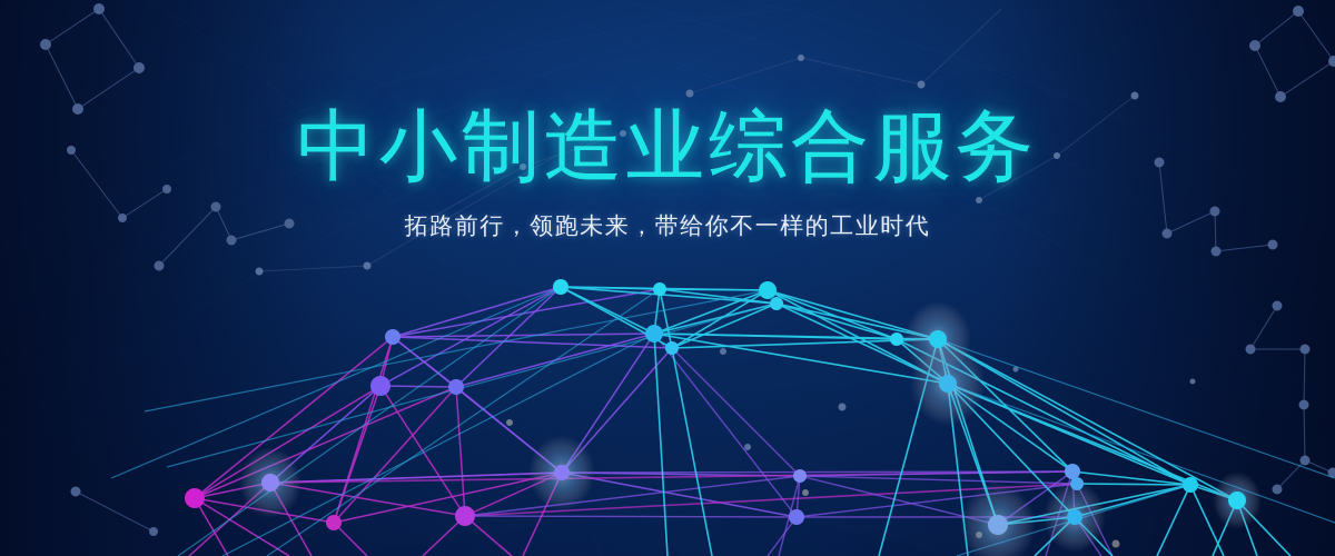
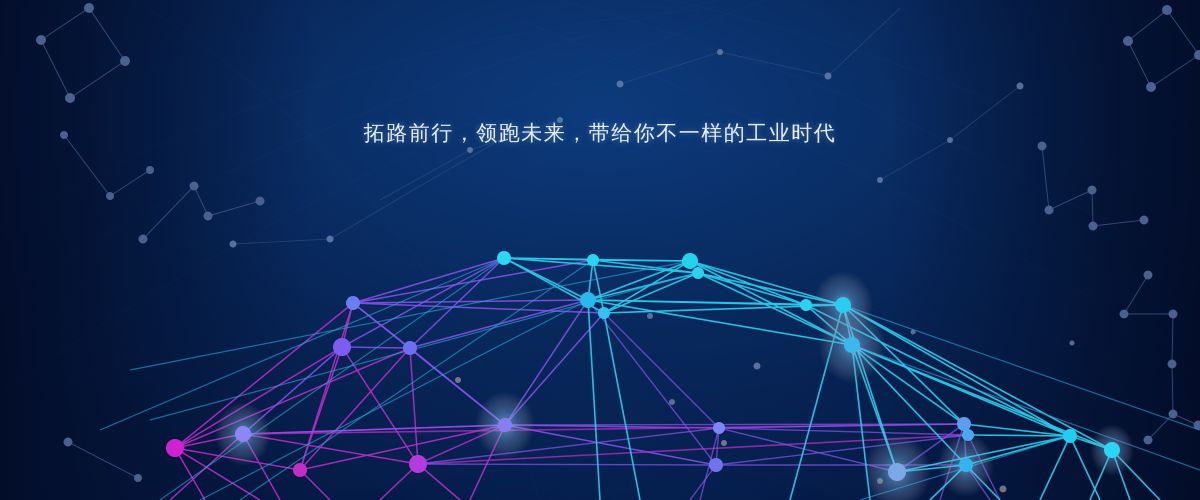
- 中小制造业综合服务
  拓路前行，领跑未来，带给你不一样的工业时代
